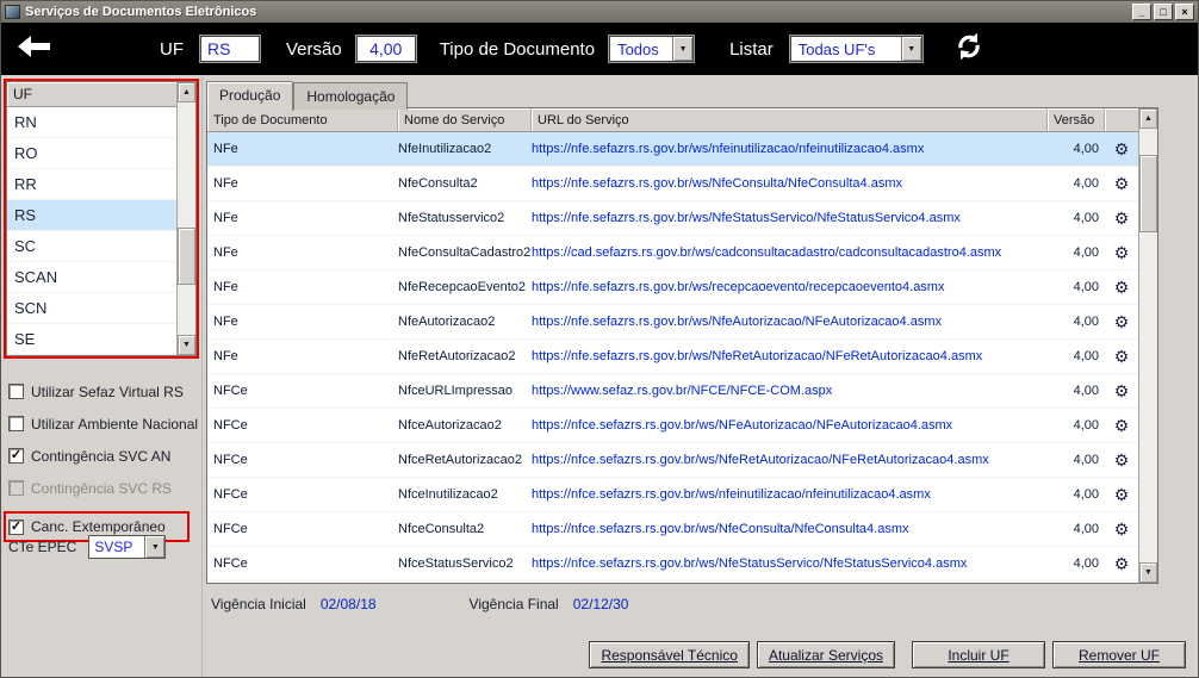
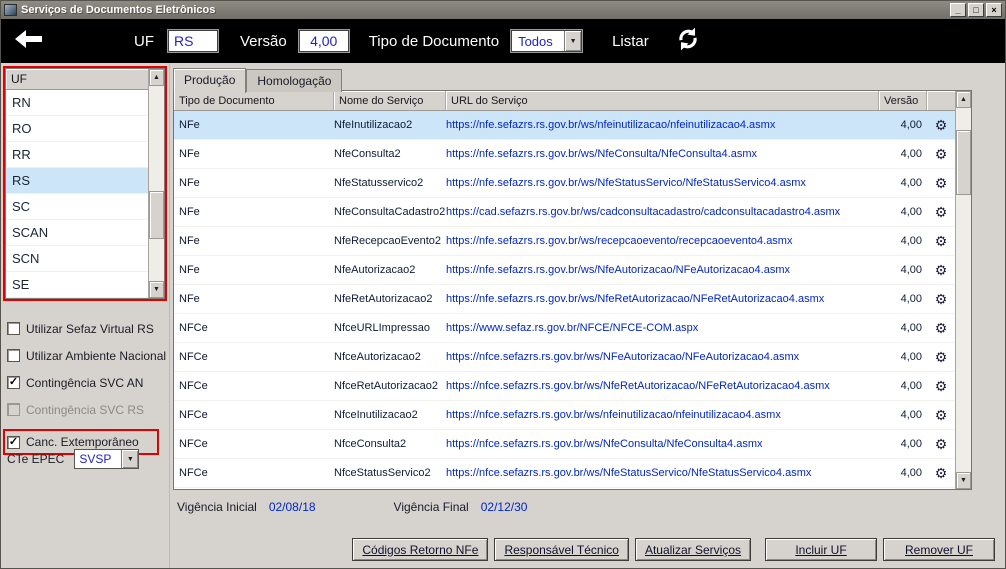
  Serviços de Documentos Eletrônicos
  _
  □
  ×
  UF
  RS
  Versão
  4,00
  Tipo de Documento
  Todos
  Listar
- Todas UF's
  UF
  RN
  RO
  RR
  RS
  SC
  SCAN
  SCN
  SE
  Utilizar Sefaz Virtual RS
  Utilizar Ambiente Nacional
  ✓
  Contingência SVC AN
  Contingência SVC RS
  ✓
  Canc. Extemporâneo
  CTe EPEC
  SVSP
  Produção
  Homologação
  Tipo de Documento
  Nome do Serviço
  URL do Serviço
  Versão
  NFe
  NfeInutilizacao2
  https://nfe.sefazrs.rs.gov.br/ws/nfeinutilizacao/nfeinutilizacao4.asmx
  4,00
  ⚙
  NFe
  NfeConsulta2
  https://nfe.sefazrs.rs.gov.br/ws/NfeConsulta/NfeConsulta4.asmx
  4,00
  ⚙
  NFe
  NfeStatusservico2
  https://nfe.sefazrs.rs.gov.br/ws/NfeStatusServico/NfeStatusServico4.asmx
  4,00
  ⚙
  NFe
  NfeConsultaCadastro2
  https://cad.sefazrs.rs.gov.br/ws/cadconsultacadastro/cadconsultacadastro4.asmx
  4,00
  ⚙
  NFe
  NfeRecepcaoEvento2
  https://nfe.sefazrs.rs.gov.br/ws/recepcaoevento/recepcaoevento4.asmx
  4,00
  ⚙
  NFe
  NfeAutorizacao2
  https://nfe.sefazrs.rs.gov.br/ws/NfeAutorizacao/NFeAutorizacao4.asmx
  4,00
  ⚙
  NFe
  NfeRetAutorizacao2
  https://nfe.sefazrs.rs.gov.br/ws/NfeRetAutorizacao/NFeRetAutorizacao4.asmx
  4,00
  ⚙
  NFCe
  NfceURLImpressao
  https://www.sefaz.rs.gov.br/NFCE/NFCE-COM.aspx
  4,00
  ⚙
  NFCe
  NfceAutorizacao2
  https://nfce.sefazrs.rs.gov.br/ws/NFeAutorizacao/NFeAutorizacao4.asmx
  4,00
  ⚙
  NFCe
  NfceRetAutorizacao2
  https://nfce.sefazrs.rs.gov.br/ws/NfeRetAutorizacao/NFeRetAutorizacao4.asmx
  4,00
  ⚙
  NFCe
  NfceInutilizacao2
  https://nfce.sefazrs.rs.gov.br/ws/nfeinutilizacao/nfeinutilizacao4.asmx
  4,00
  ⚙
  NFCe
  NfceConsulta2
  https://nfce.sefazrs.rs.gov.br/ws/NfeConsulta/NfeConsulta4.asmx
  4,00
  ⚙
  NFCe
  NfceStatusServico2
  https://nfce.sefazrs.rs.gov.br/ws/NfeStatusServico/NfeStatusServico4.asmx
  4,00
  ⚙
  Vigência Inicial
  02/08/18
  Vigência Final
  02/12/30
+ Códigos Retorno NFe
  Responsável Técnico
  Atualizar Serviços
  Incluir UF
  Remover UF
